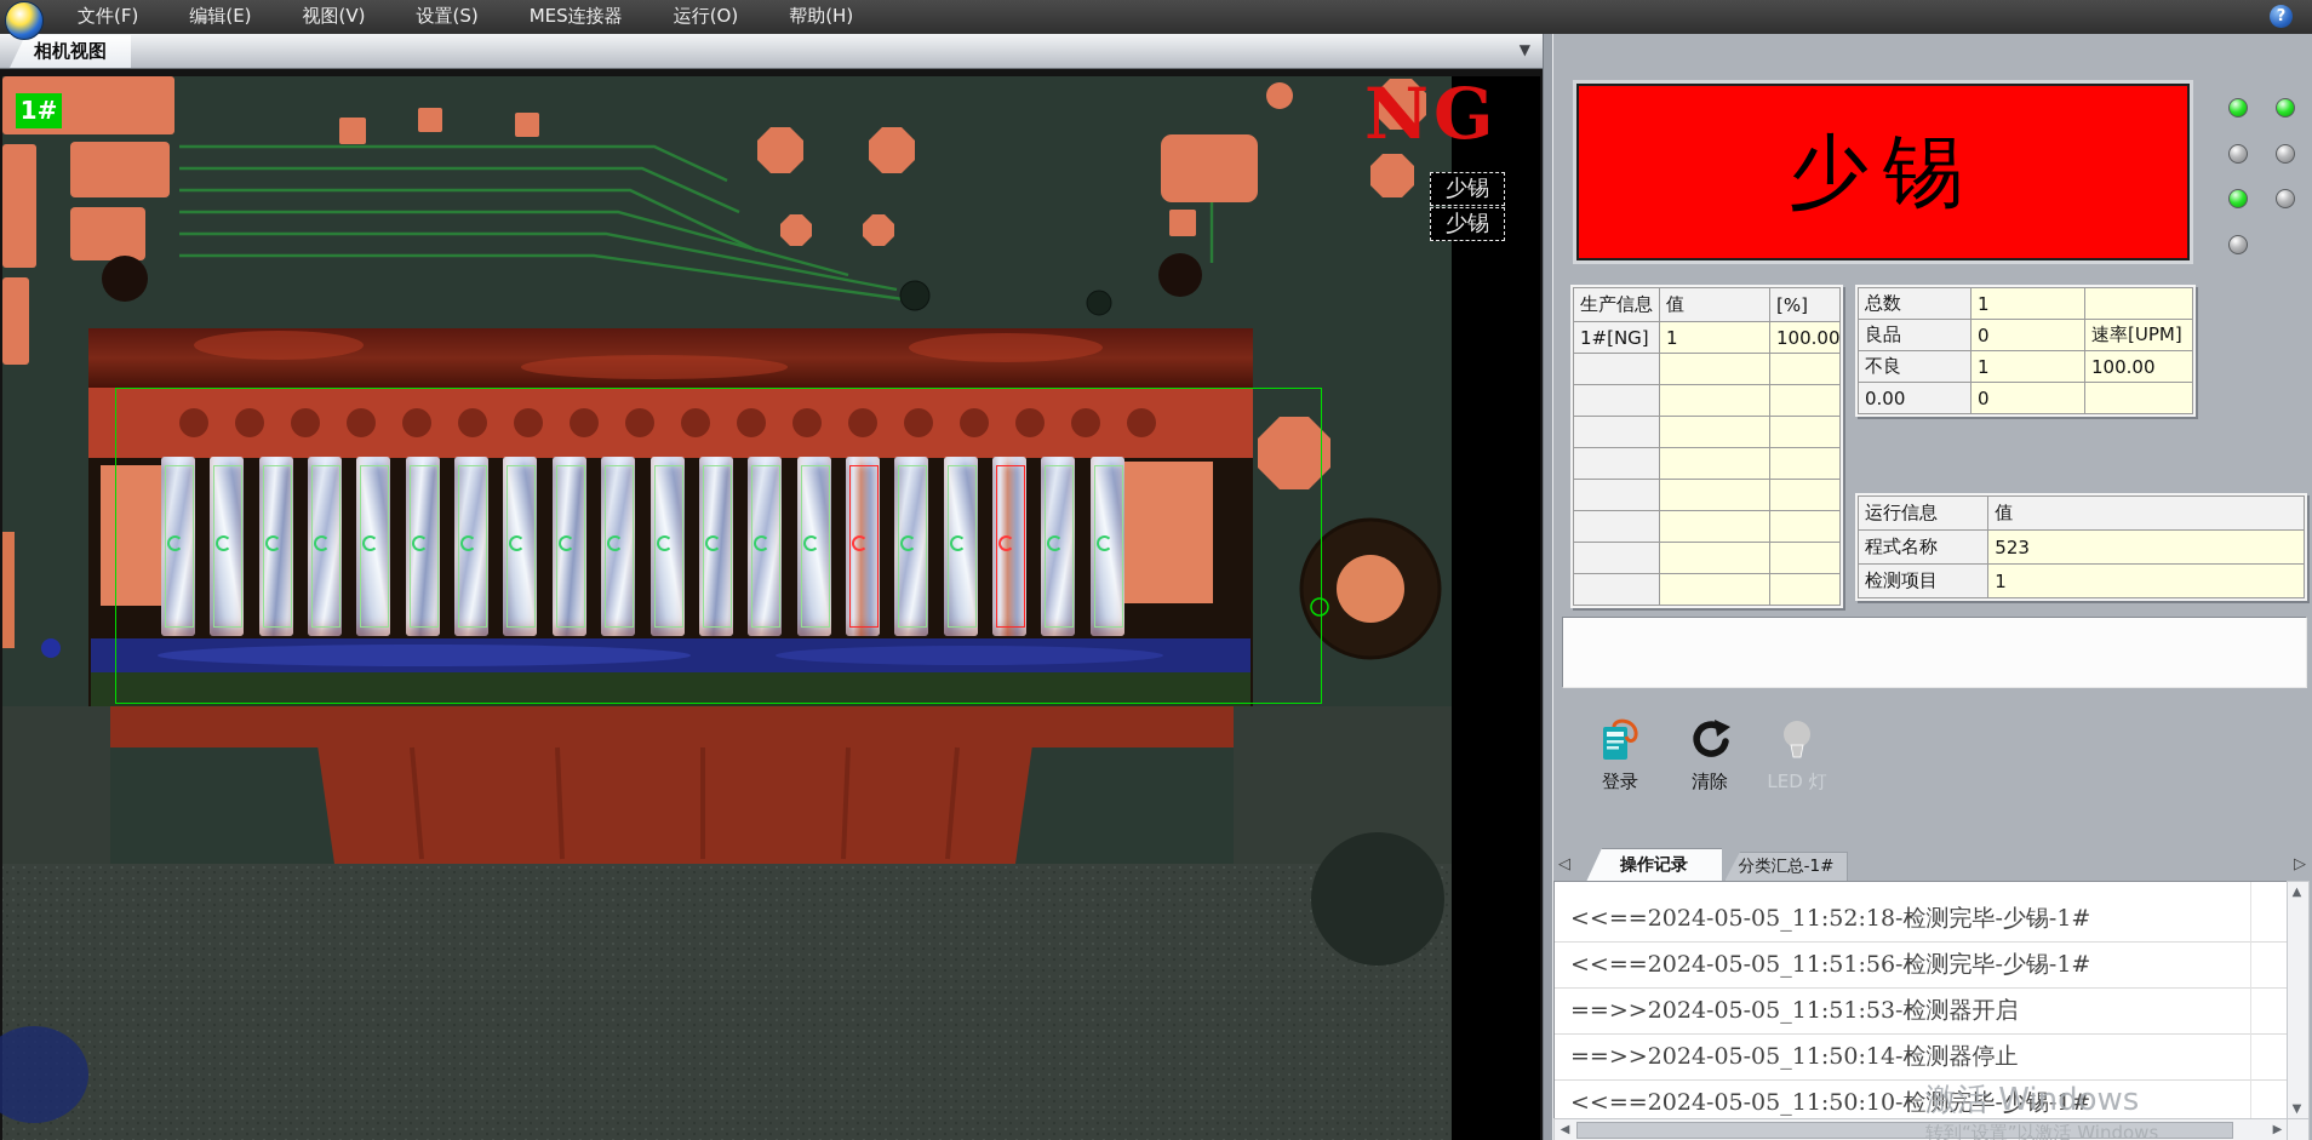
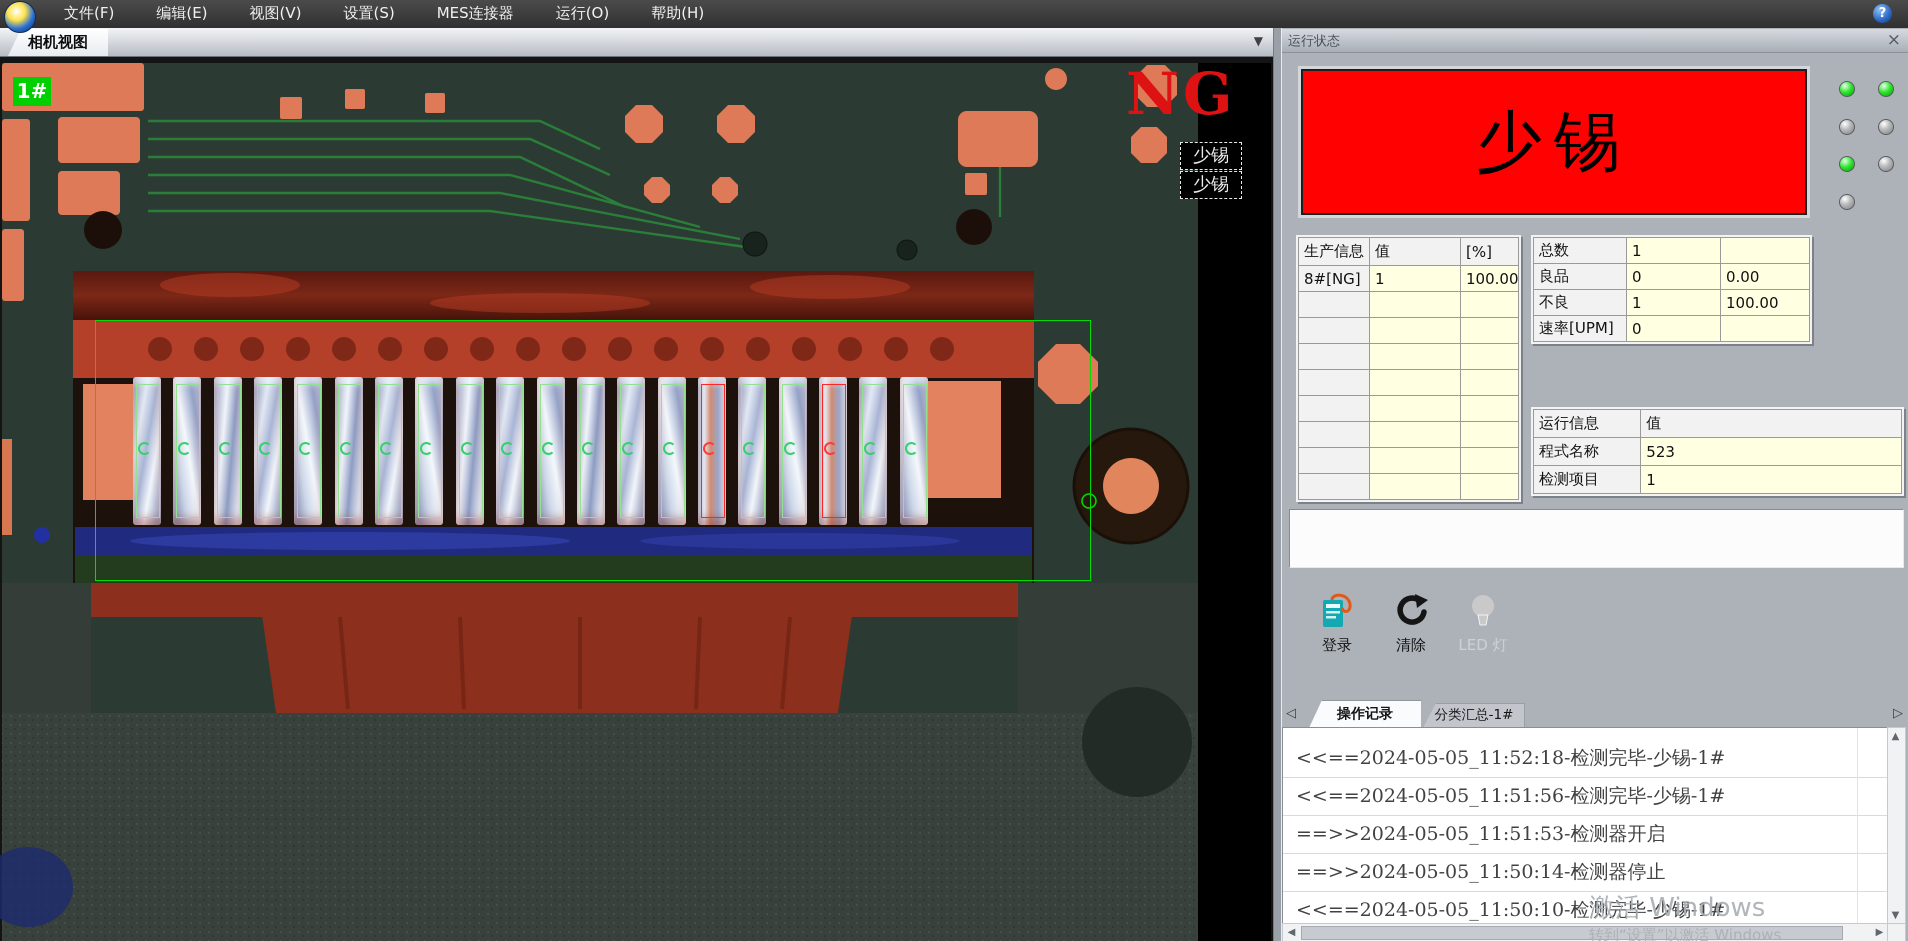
  文件(F)
  编辑(E)
  视图(V)
  设置(S)
  MES连接器
  运行(O)
  帮助(H)
  ?
  相机视图
  ▼
  1#
  NG
  少锡
  少锡
+ 运行状态
+ ×
  少锡
  生产信息	值	[%]
- 1#[NG]	1	100.00
+ 8#[NG]	1	100.00
  总数	1
- 良品	0	速率[UPM]
+ 良品	0	0.00
  不良	1	100.00
- 0.00	0
+ 速率[UPM]	0
  运行信息	值
  程式名称	523
  检测项目	1
  登录
  清除
  LED 灯
  ◁
  ▷
  操作记录
  分类汇总-1#
  <<==2024-05-05_11:52:18-检测完毕-少锡-1#
  <<==2024-05-05_11:51:56-检测完毕-少锡-1#
  ==>>2024-05-05_11:51:53-检测器开启
  ==>>2024-05-05_11:50:14-检测器停止
  <<==2024-05-05_11:50:10-检测完毕-少锡-1#
  ▲
  ▼
  ◀
  ▶
  激活 Windows
  转到“设置”以激活 Windows
